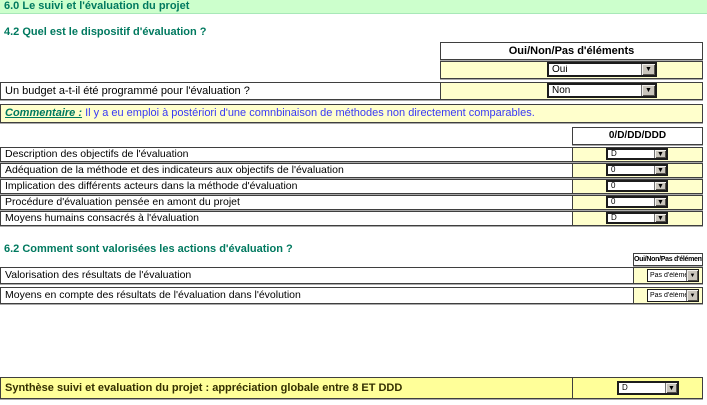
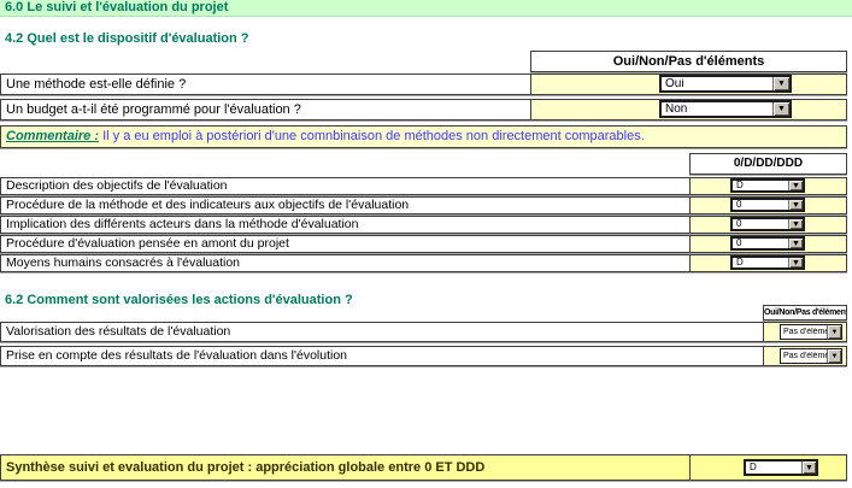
  6.0 Le suivi et l'évaluation du projet
  4.2 Quel est le dispositif d'évaluation ?
  Oui/Non/Pas d'éléments
+ Une méthode est-elle définie ?
  Oui
  Un budget a-t-il été programmé pour l'évaluation ?
  Non
  Commentaire : Il y a eu emploi à postériori d'une comnbinaison de méthodes non directement comparables.
  0/D/DD/DDD
  Description des objectifs de l'évaluation
  D
- Adéquation de la méthode et des indicateurs aux objectifs de l'évaluation
+ Procédure de la méthode et des indicateurs aux objectifs de l'évaluation
  0
  Implication des différents acteurs dans la méthode d'évaluation
  0
  Procédure d'évaluation pensée en amont du projet
  0
  Moyens humains consacrés à l'évaluation
  D
  6.2 Comment sont valorisées les actions d'évaluation ?
  Valorisation des résultats de l'évaluation
- Moyens en compte des résultats de l'évaluation dans l'évolution
+ Prise en compte des résultats de l'évaluation dans l'évolution
- Synthèse suivi et evaluation du projet : appréciation globale entre 8 ET DDD
+ Synthèse suivi et evaluation du projet : appréciation globale entre 0 ET DDD
  D
